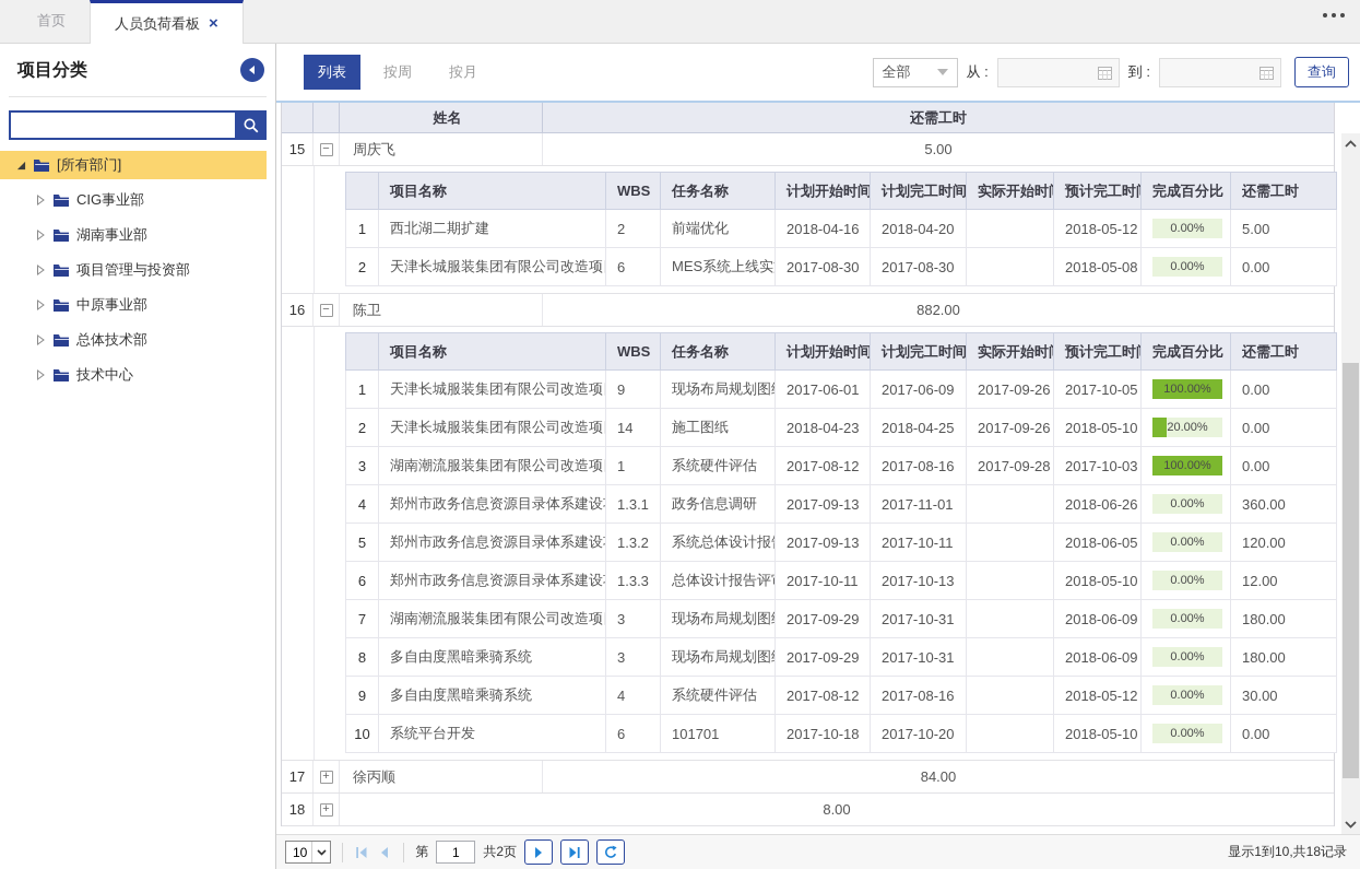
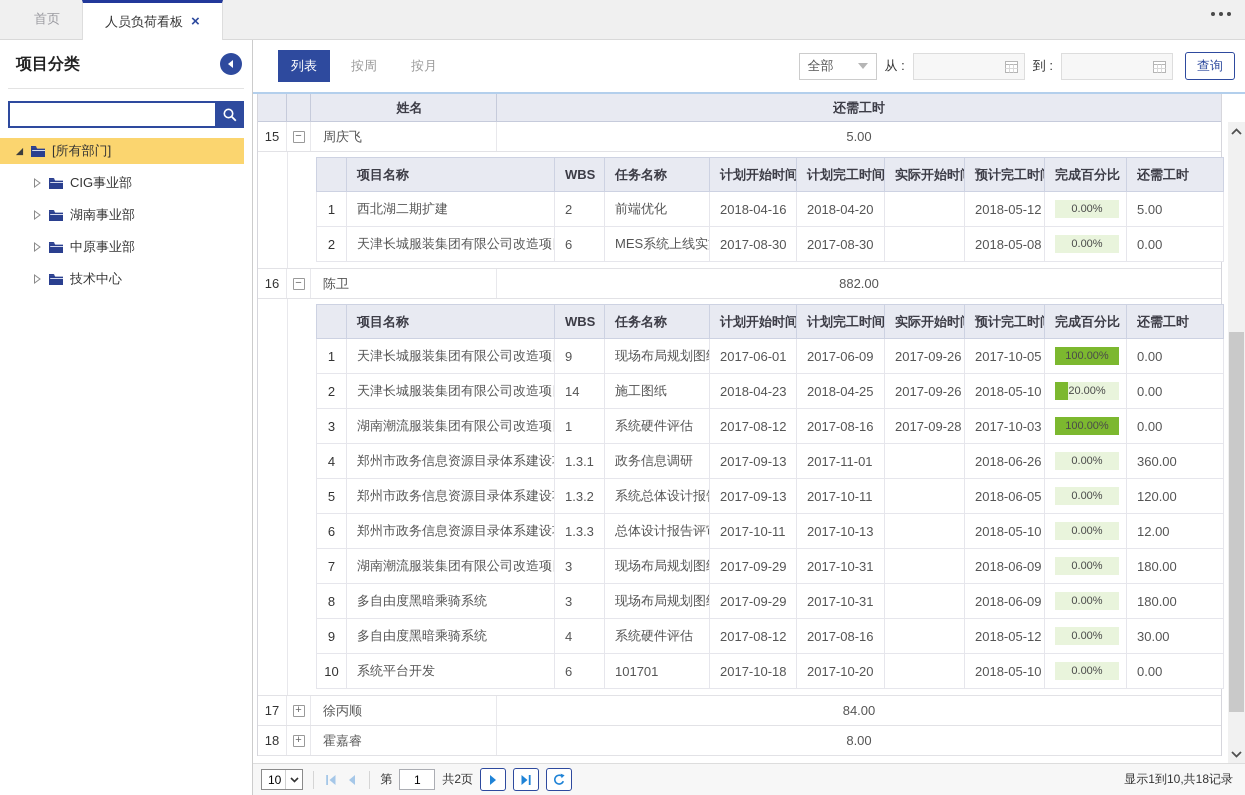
  首页
  人员负荷看板
  ×
  项目分类
  [所有部门]
  CIG事业部
  湖南事业部
- 项目管理与投资部
  中原事业部
- 总体技术部
  技术中心
  列表
  按周
  按月
  全部
  从 :
  到 :
  查询
  姓名
  还需工时
  15
  −
  周庆飞
  5.00
  	项目名称	WBS	任务名称	计划开始时间	计划完工时间	实际开始时	预计完工时	完成百分比	还需工时
  1	西北湖二期扩建	2	前端优化	2018-04-16	2018-04-20		2018-05-12	0.00%	5.00
  2	天津长城服装集团有限公司改造项	6	MES系统上线实	2017-08-30	2017-08-30		2018-05-08	0.00%	0.00
  16
  −
  陈卫
  882.00
  	项目名称	WBS	任务名称	计划开始时间	计划完工时间	实际开始时	预计完工时	完成百分比	还需工时
  1	天津长城服装集团有限公司改造项	9	现场布局规划图	2017-06-01	2017-06-09	2017-09-26	2017-10-05	100.00%	0.00
  2	天津长城服装集团有限公司改造项	14	施工图纸	2018-04-23	2018-04-25	2017-09-26	2018-05-10	20.00%	0.00
  3	湖南潮流服装集团有限公司改造项	1	系统硬件评估	2017-08-12	2017-08-16	2017-09-28	2017-10-03	100.00%	0.00
  4	郑州市政务信息资源目录体系建设	1.3.1	政务信息调研	2017-09-13	2017-11-01		2018-06-26	0.00%	360.00
  5	郑州市政务信息资源目录体系建设	1.3.2	系统总体设计报	2017-09-13	2017-10-11		2018-06-05	0.00%	120.00
  6	郑州市政务信息资源目录体系建设	1.3.3	总体设计报告评	2017-10-11	2017-10-13		2018-05-10	0.00%	12.00
  7	湖南潮流服装集团有限公司改造项	3	现场布局规划图	2017-09-29	2017-10-31		2018-06-09	0.00%	180.00
  8	多自由度黑暗乘骑系统	3	现场布局规划图	2017-09-29	2017-10-31		2018-06-09	0.00%	180.00
  9	多自由度黑暗乘骑系统	4	系统硬件评估	2017-08-12	2017-08-16		2018-05-12	0.00%	30.00
  10	系统平台开发	6	101701	2017-10-18	2017-10-20		2018-05-10	0.00%	0.00
  17
  +
  徐丙顺
  84.00
  18
  +
+ 霍嘉睿
  8.00
  10
  第
  1
  共2页
  显示1到10,共18记录
